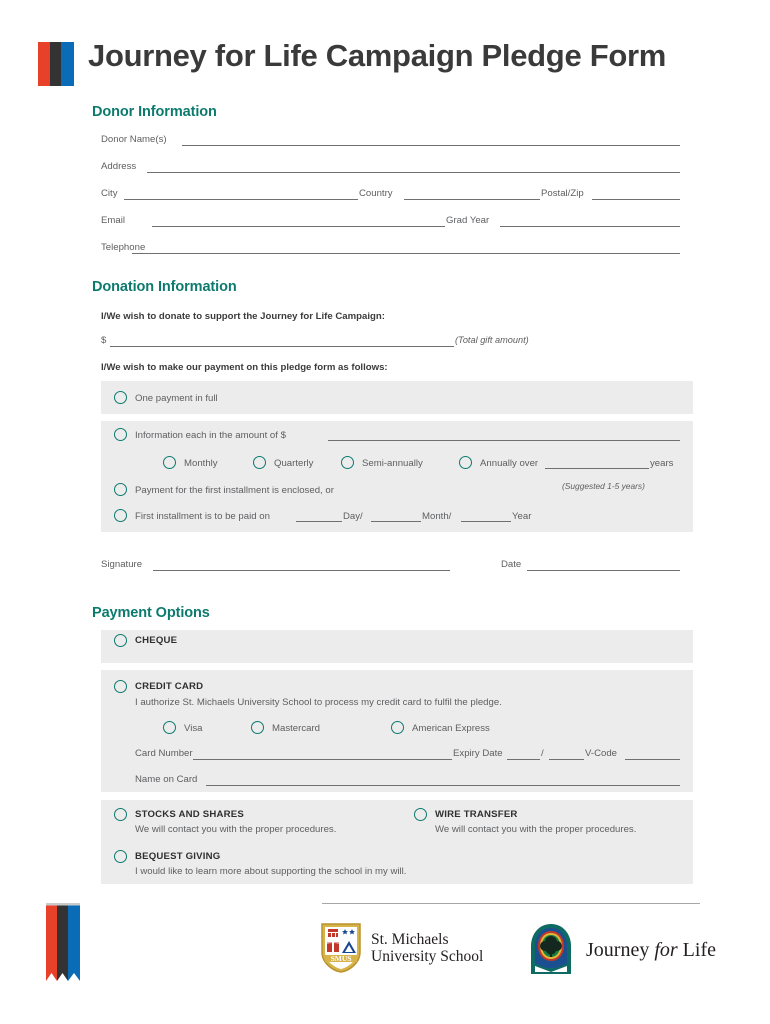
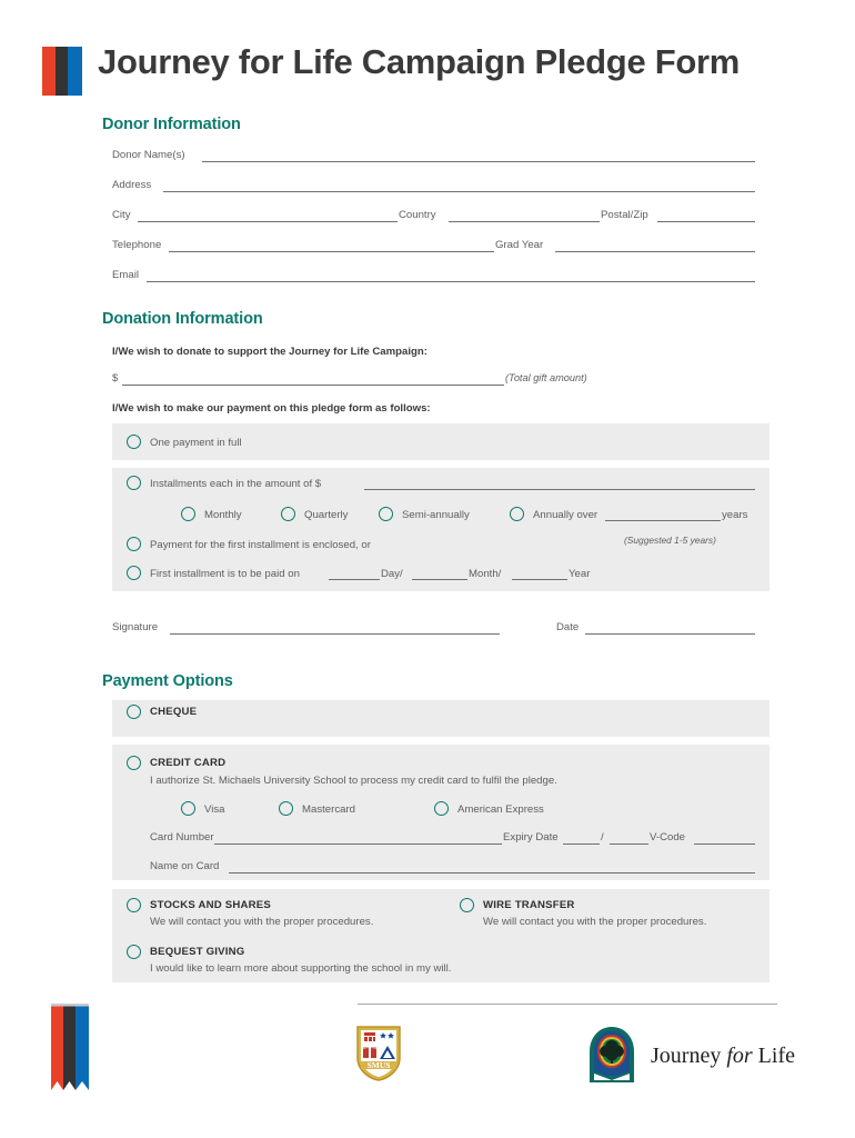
  Journey for Life Campaign Pledge Form
  Donor Information
  Donor Name(s)
  Address
  City
  Country
  Postal/Zip
- Email
+ Telephone
  Grad Year
- Telephone
+ Email
  Donation Information
  I/We wish to donate to support the Journey for Life Campaign:
  $
  (Total gift amount)
  I/We wish to make our payment on this pledge form as follows:
  One payment in full
- Information each in the amount of $
+ Installments each in the amount of $
  Monthly
  Quarterly
  Semi-annually
  Annually over
  years
  (Suggested 1-5 years)
  Payment for the first installment is enclosed, or
  First installment is to be paid on
  Day/
  Month/
  Year
  Signature
  Date
  Payment Options
  CHEQUE
  CREDIT CARD
  I authorize St. Michaels University School to process my credit card to fulfil the pledge.
  Visa
  Mastercard
  American Express
  Card Number
  Expiry Date
  /
  V-Code
  Name on Card
  STOCKS AND SHARES
  We will contact you with the proper procedures.
  WIRE TRANSFER
  We will contact you with the proper procedures.
  BEQUEST GIVING
  I would like to learn more about supporting the school in my will.
  SMUS
- St. Michaels
- University School
  Journey for Life
